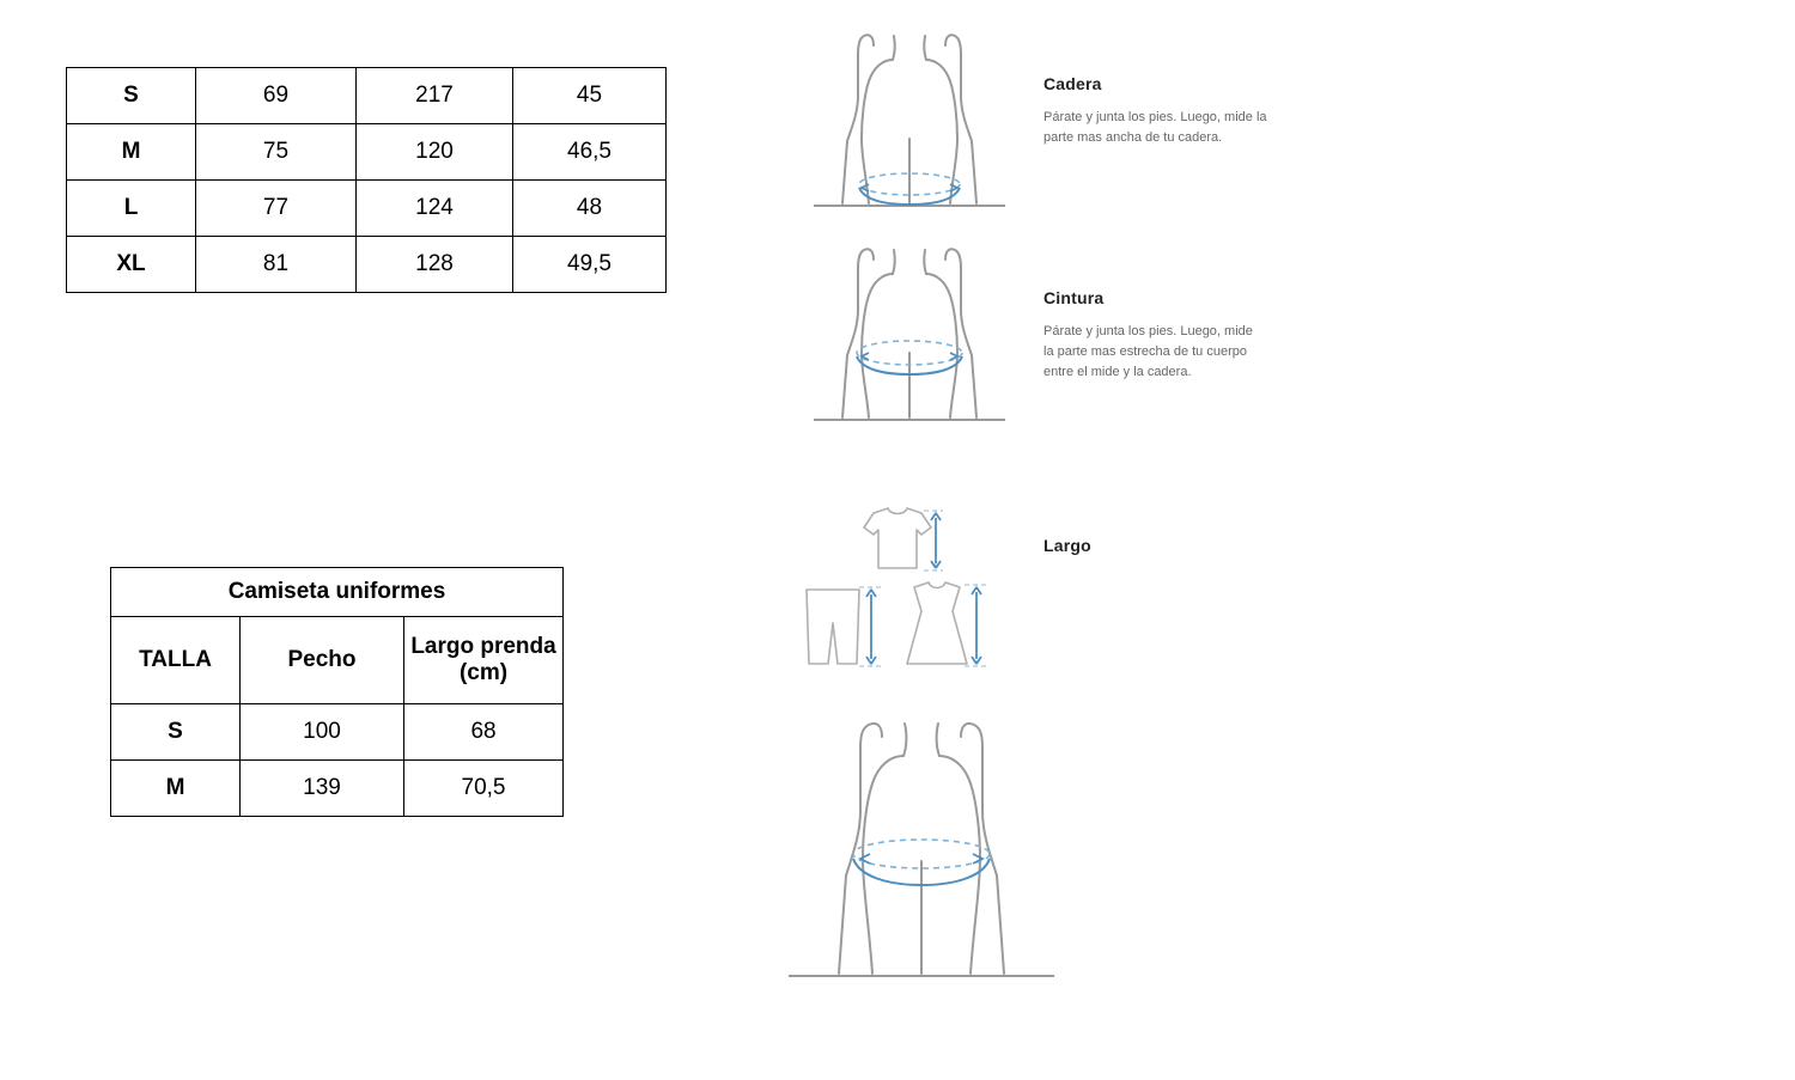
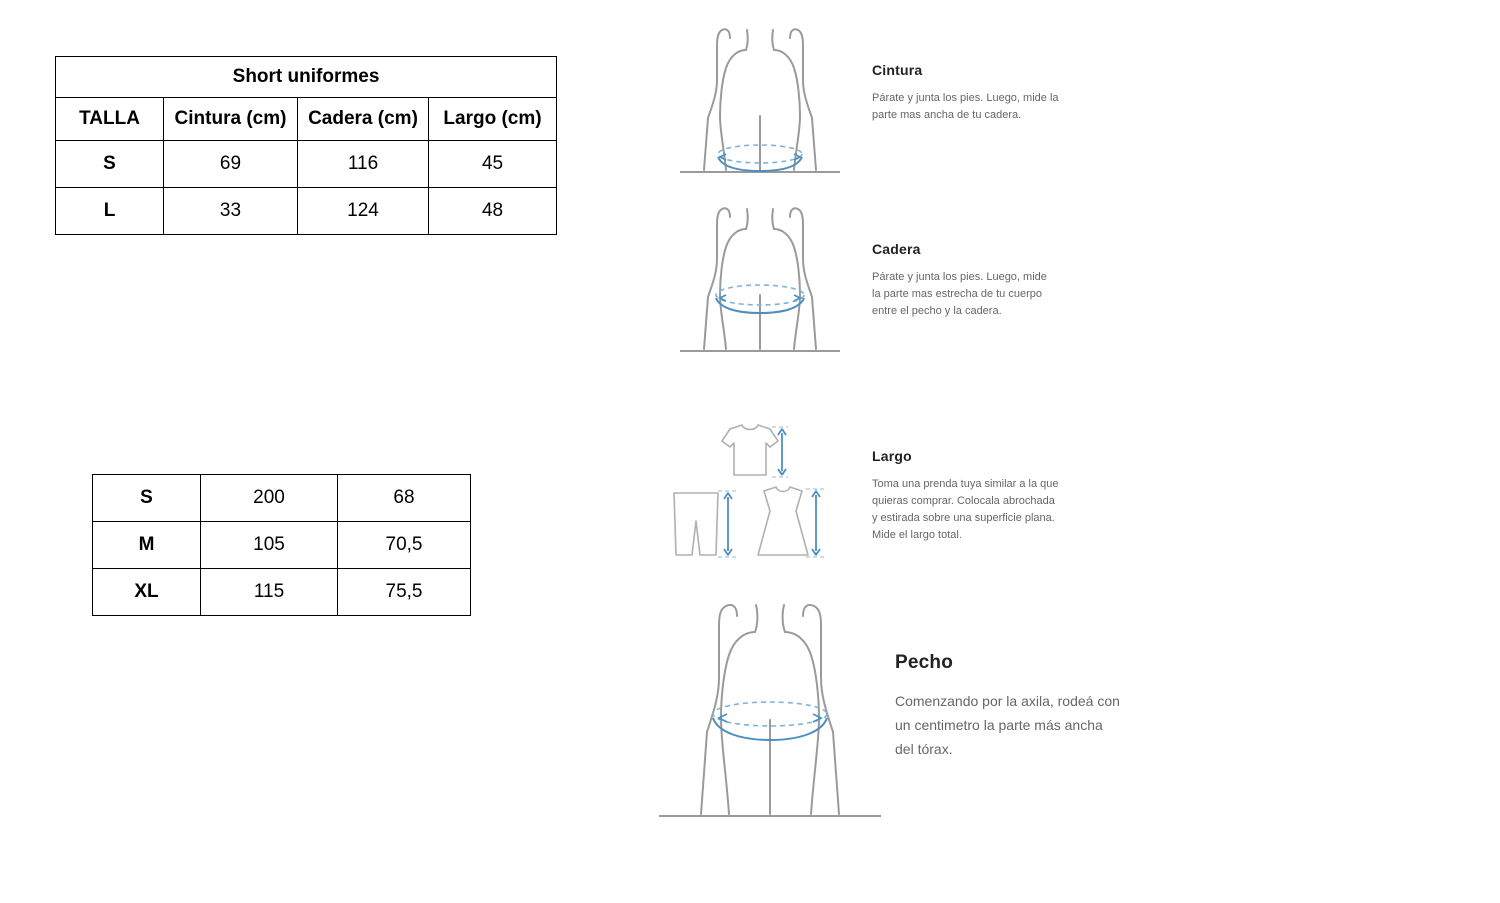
+ Short uniformes
+ TALLA	Cintura (cm)	Cadera (cm)	Largo (cm)
- S	69	217	45
+ S	69	116	45
- M	75	120	46,5
- L	77	124	48
+ L	33	124	48
- XL	81	128	49,5
- Camiseta uniformes
- TALLA	Pecho	Largo prenda (cm)
- S	100	68
+ S	200	68
- M	139	70,5
+ M	105	70,5
+ XL	115	75,5
- Cadera
+ Cintura
  Párate y junta los pies. Luego, mide la parte mas ancha de tu cadera.
- Cintura
+ Cadera
- Párate y junta los pies. Luego, mide la parte mas estrecha de tu cuerpo entre el mide y la cadera.
+ Párate y junta los pies. Luego, mide la parte mas estrecha de tu cuerpo entre el pecho y la cadera.
  Largo
+ Toma una prenda tuya similar a la que quieras comprar. Colocala abrochada y estirada sobre una superficie plana. Mide el largo total.
+ Pecho
+ Comenzando por la axila, rodeá con un centimetro la parte más ancha del tórax.
